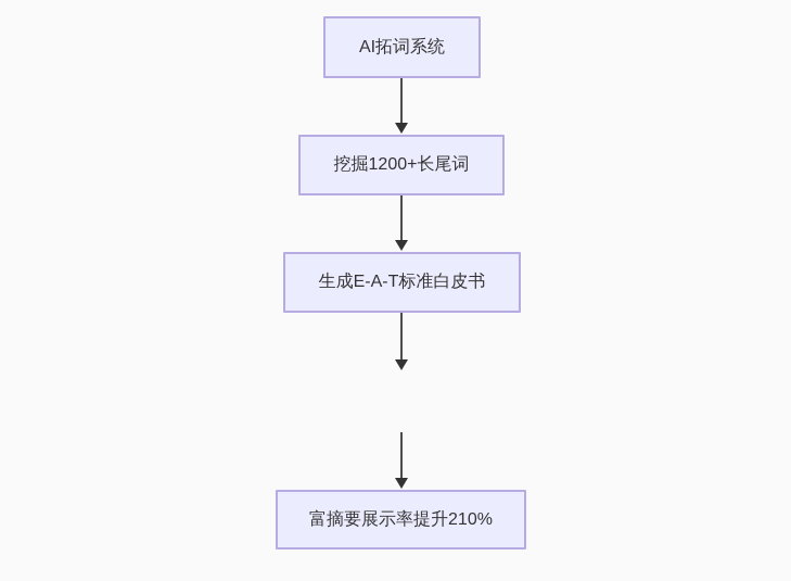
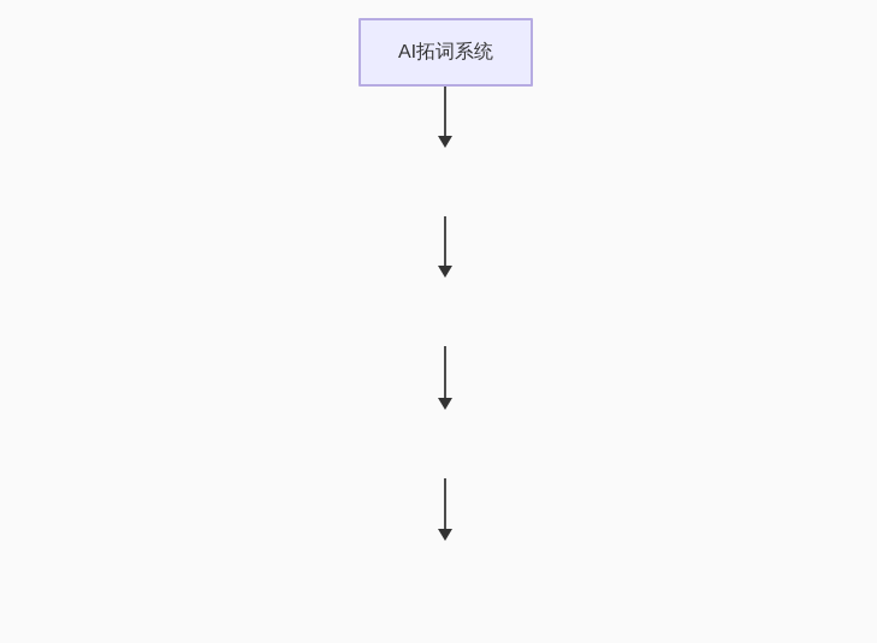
  AI拓词系统
- 挖掘1200+长尾词
- 生成E-A-T标准白皮书
- 富摘要展示率提升210%
